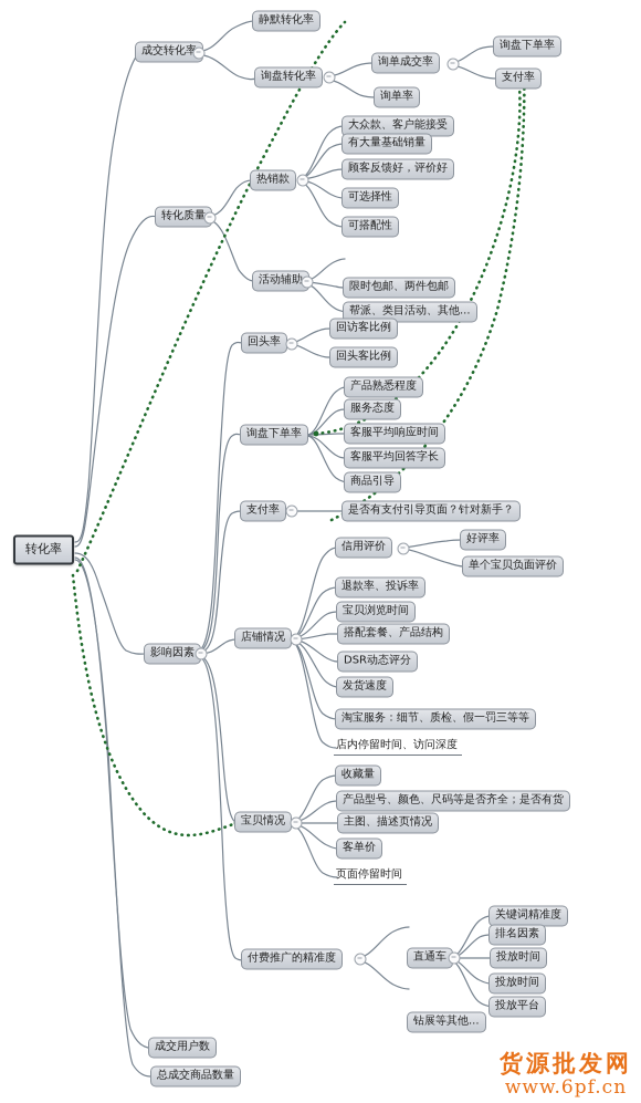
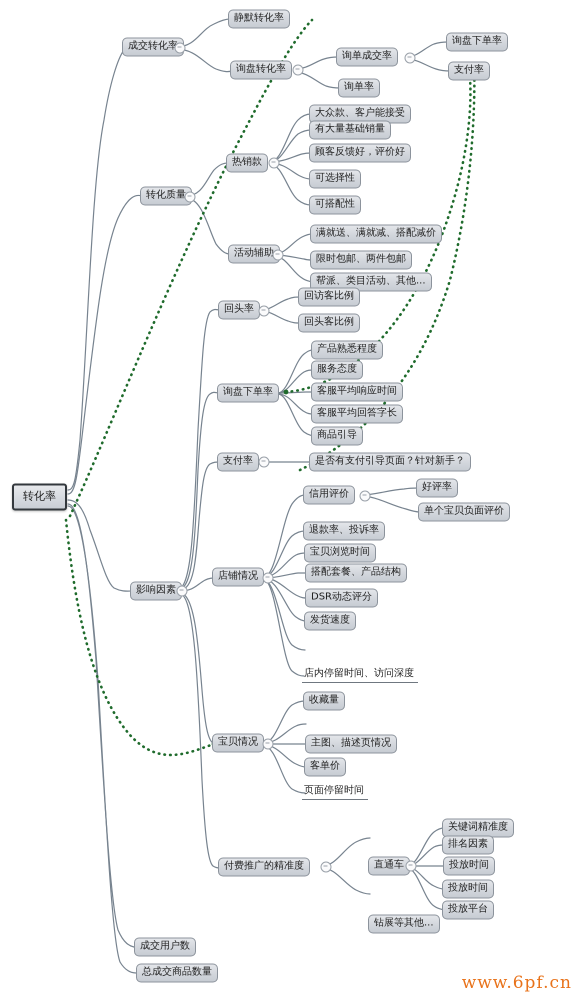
  转化率
  成交转化率
  转化质量
  影响因素
  成交用户数
  总成交商品数量
  静默转化率
  询盘转化率
  询单成交率
  询单率
  询盘下单率
  支付率
  热销款
  大众款、客户能接受
  有大量基础销量
  顾客反馈好，评价好
  可选择性
  可搭配性
  活动辅助
+ 满就送、满就减、搭配减价
  限时包邮、两件包邮
  帮派、类目活动、其他...
  回头率
  回访客比例
  回头客比例
  询盘下单率
  产品熟悉程度
  服务态度
  客服平均响应时间
  客服平均回答字长
  商品引导
  支付率
  是否有支付引导页面？针对新手？
  店铺情况
  信用评价
  好评率
  单个宝贝负面评价
  退款率、投诉率
  宝贝浏览时间
  搭配套餐、产品结构
  DSR动态评分
  发货速度
- 淘宝服务：细节、质检、假一罚三等等
  店内停留时间、访问深度
  宝贝情况
  收藏量
- 产品型号、颜色、尺码等是否齐全；是否有货
  主图、描述页情况
  客单价
  页面停留时间
  付费推广的精准度
  直通车
  关键词精准度
  排名因素
  投放时间
  投放时间
  投放平台
  钻展等其他...
- 货源批发网
  www.6pf.cn
